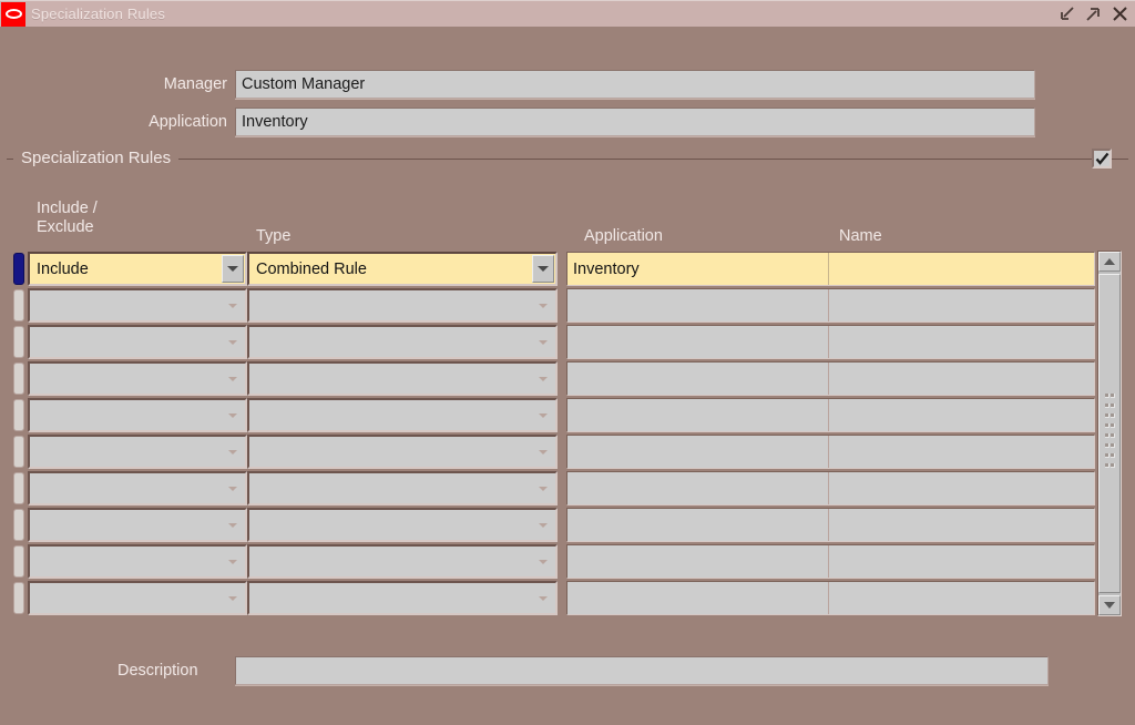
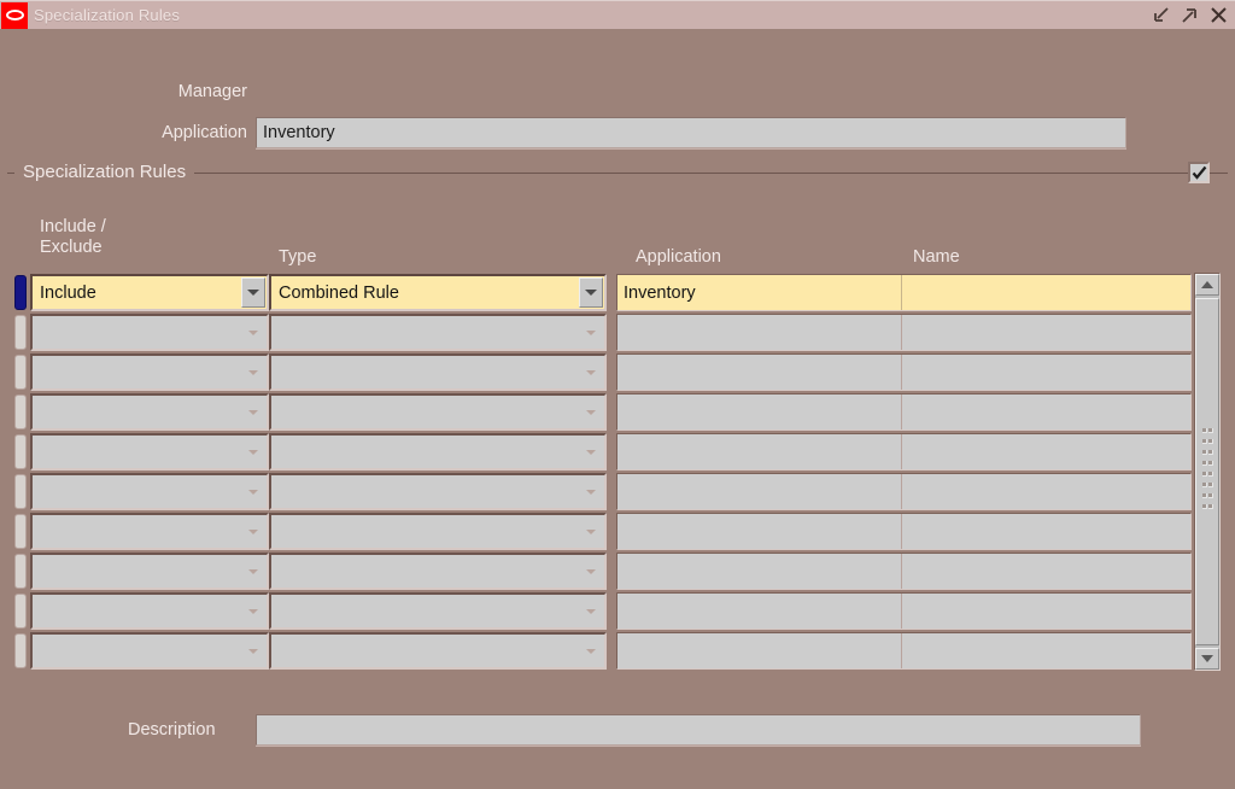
  Specialization Rules
  Manager
- Custom Manager
  Application
  Inventory
  Specialization Rules
  Include /
  Exclude
  Type
  Application
  Name
  Include
  Combined Rule
  Inventory
  Description
